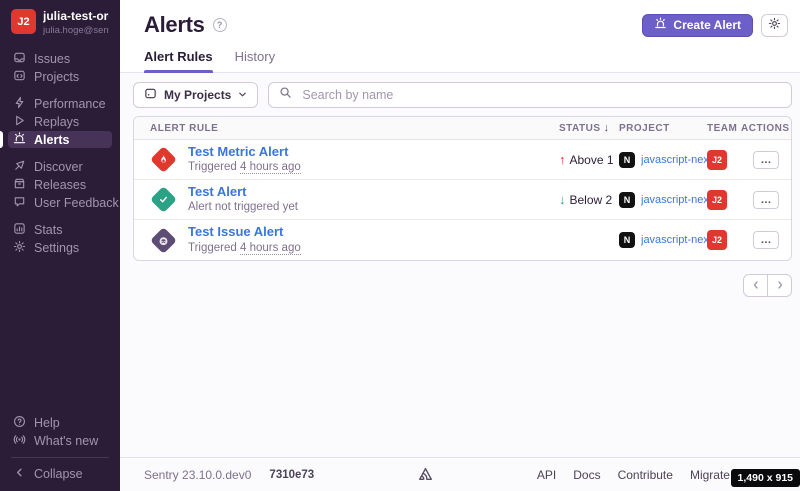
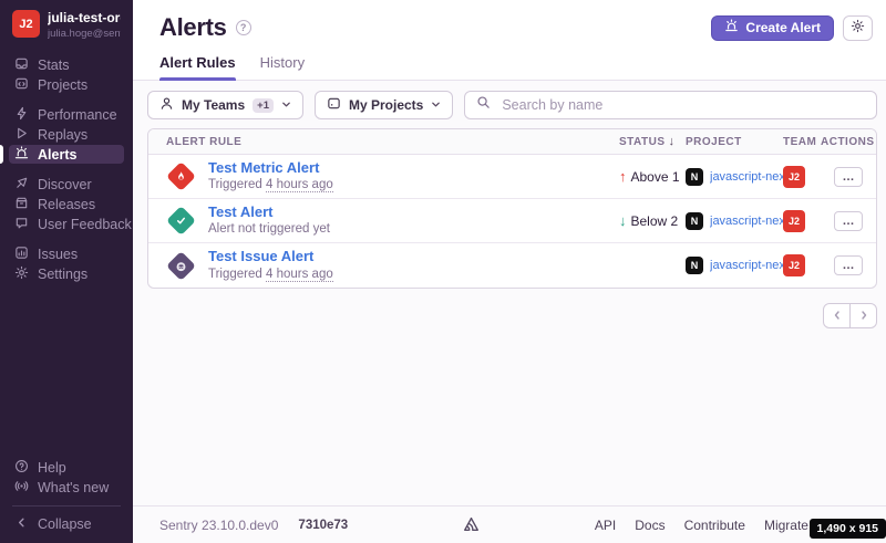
  J2
  julia-test-or
  julia.hoge@sen
- Issues
+ Stats
  Projects
  Performance
  Replays
  Alerts
  Discover
  Releases
  User Feedback
- Stats
+ Issues
  Settings
  Help
  What's new
  Collapse
  Alerts
  ?
  Create Alert
  Alert Rules
  History
+ My Teams
+ +1
  My Projects
  Search by name
  ALERT RULE
  STATUS
  ↓
  PROJECT
  TEAM
  ACTIONS
  Test Metric Alert
  Triggered 4 hours ago
  ↑
  Above 1
  N
  javascript-ne
  J2
  …
  Test Alert
  Alert not triggered yet
  ↓
  Below 2
  N
  javascript-ne
  J2
  …
  Test Issue Alert
  Triggered 4 hours ago
  N
  javascript-ne
  J2
  …
  Sentry 23.10.0.dev0
  7310e73
  API
  Docs
  Contribute
  1,490 x 915
